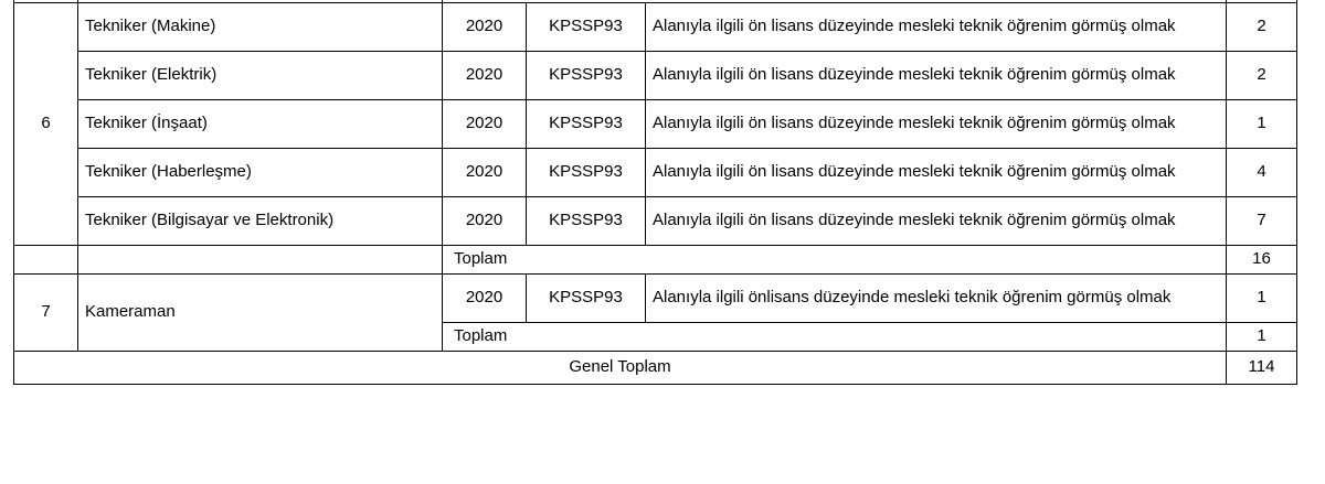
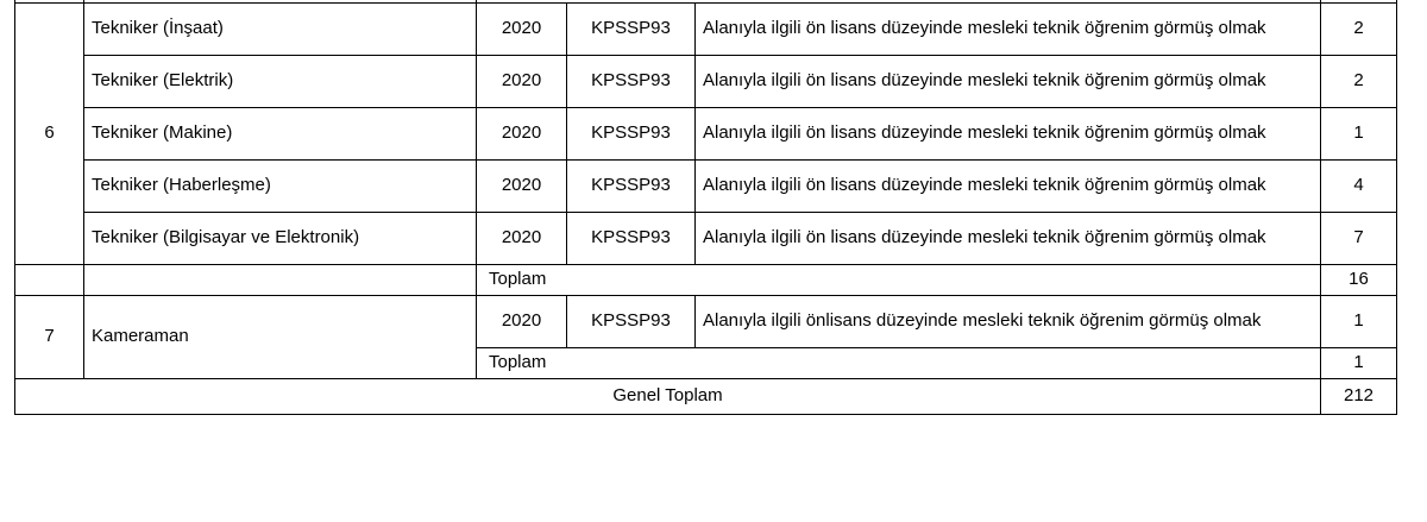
- 6	Tekniker (Makine)	2020	KPSSP93	Alanıyla ilgili ön lisans düzeyinde mesleki teknik öğrenim görmüş olmak	2
+ 6	Tekniker (İnşaat)	2020	KPSSP93	Alanıyla ilgili ön lisans düzeyinde mesleki teknik öğrenim görmüş olmak	2
  Tekniker (Elektrik)	2020	KPSSP93	Alanıyla ilgili ön lisans düzeyinde mesleki teknik öğrenim görmüş olmak	2
- Tekniker (İnşaat)	2020	KPSSP93	Alanıyla ilgili ön lisans düzeyinde mesleki teknik öğrenim görmüş olmak	1
+ Tekniker (Makine)	2020	KPSSP93	Alanıyla ilgili ön lisans düzeyinde mesleki teknik öğrenim görmüş olmak	1
  Tekniker (Haberleşme)	2020	KPSSP93	Alanıyla ilgili ön lisans düzeyinde mesleki teknik öğrenim görmüş olmak	4
  Tekniker (Bilgisayar ve Elektronik)	2020	KPSSP93	Alanıyla ilgili ön lisans düzeyinde mesleki teknik öğrenim görmüş olmak	7
  		Toplam	16
  7	Kameraman	2020	KPSSP93	Alanıyla ilgili önlisans düzeyinde mesleki teknik öğrenim görmüş olmak	1
  Toplam	1
- Genel Toplam	114
+ Genel Toplam	212
